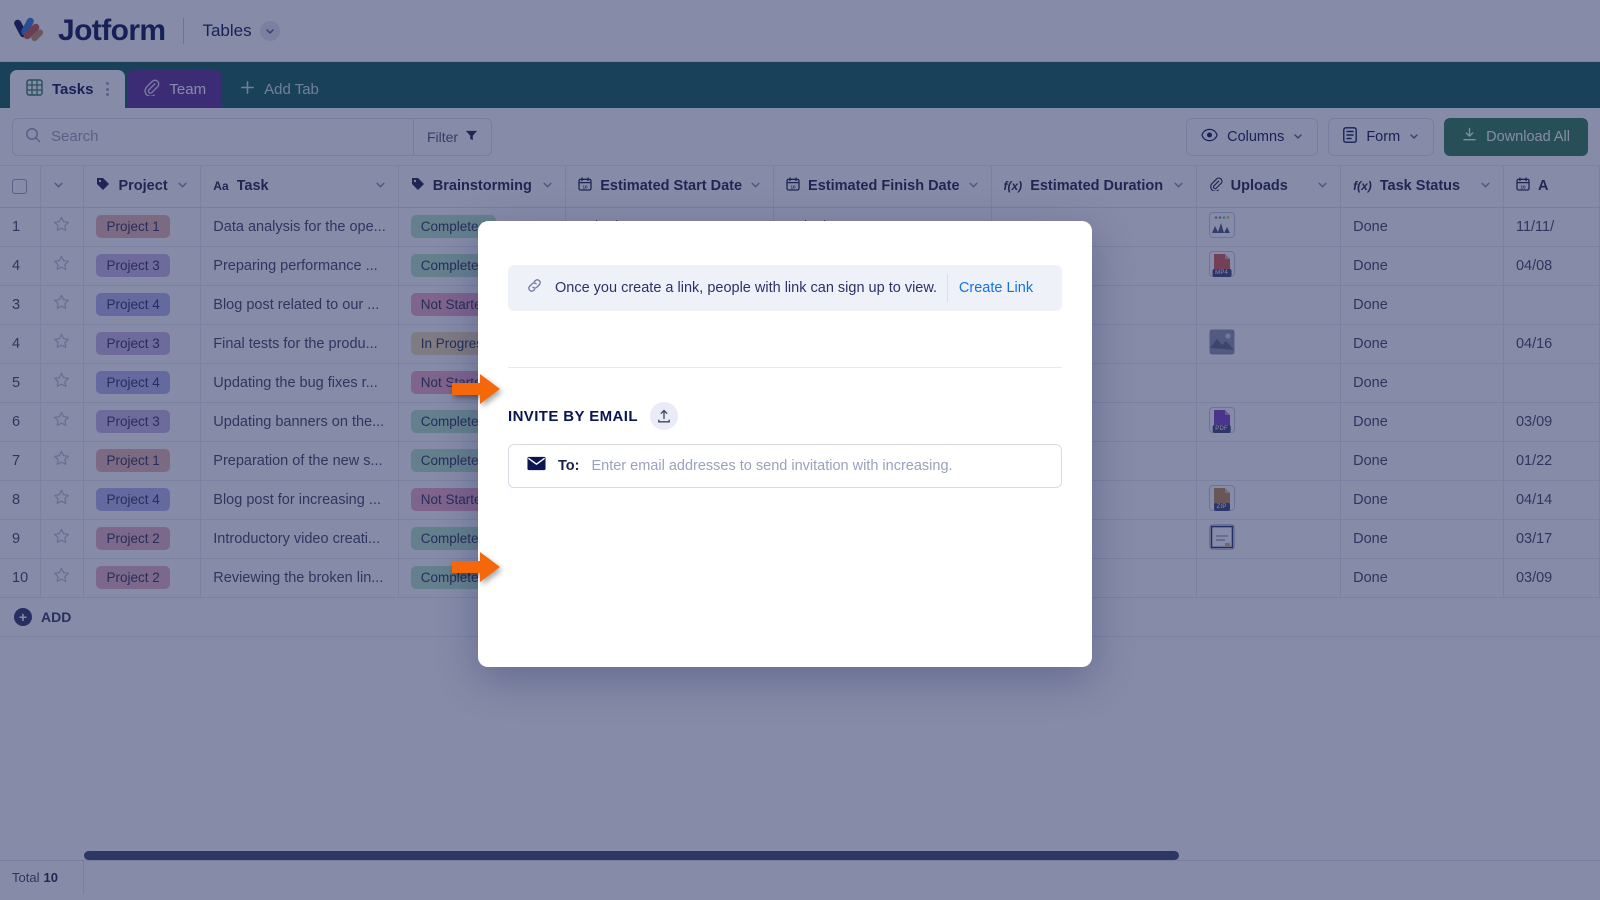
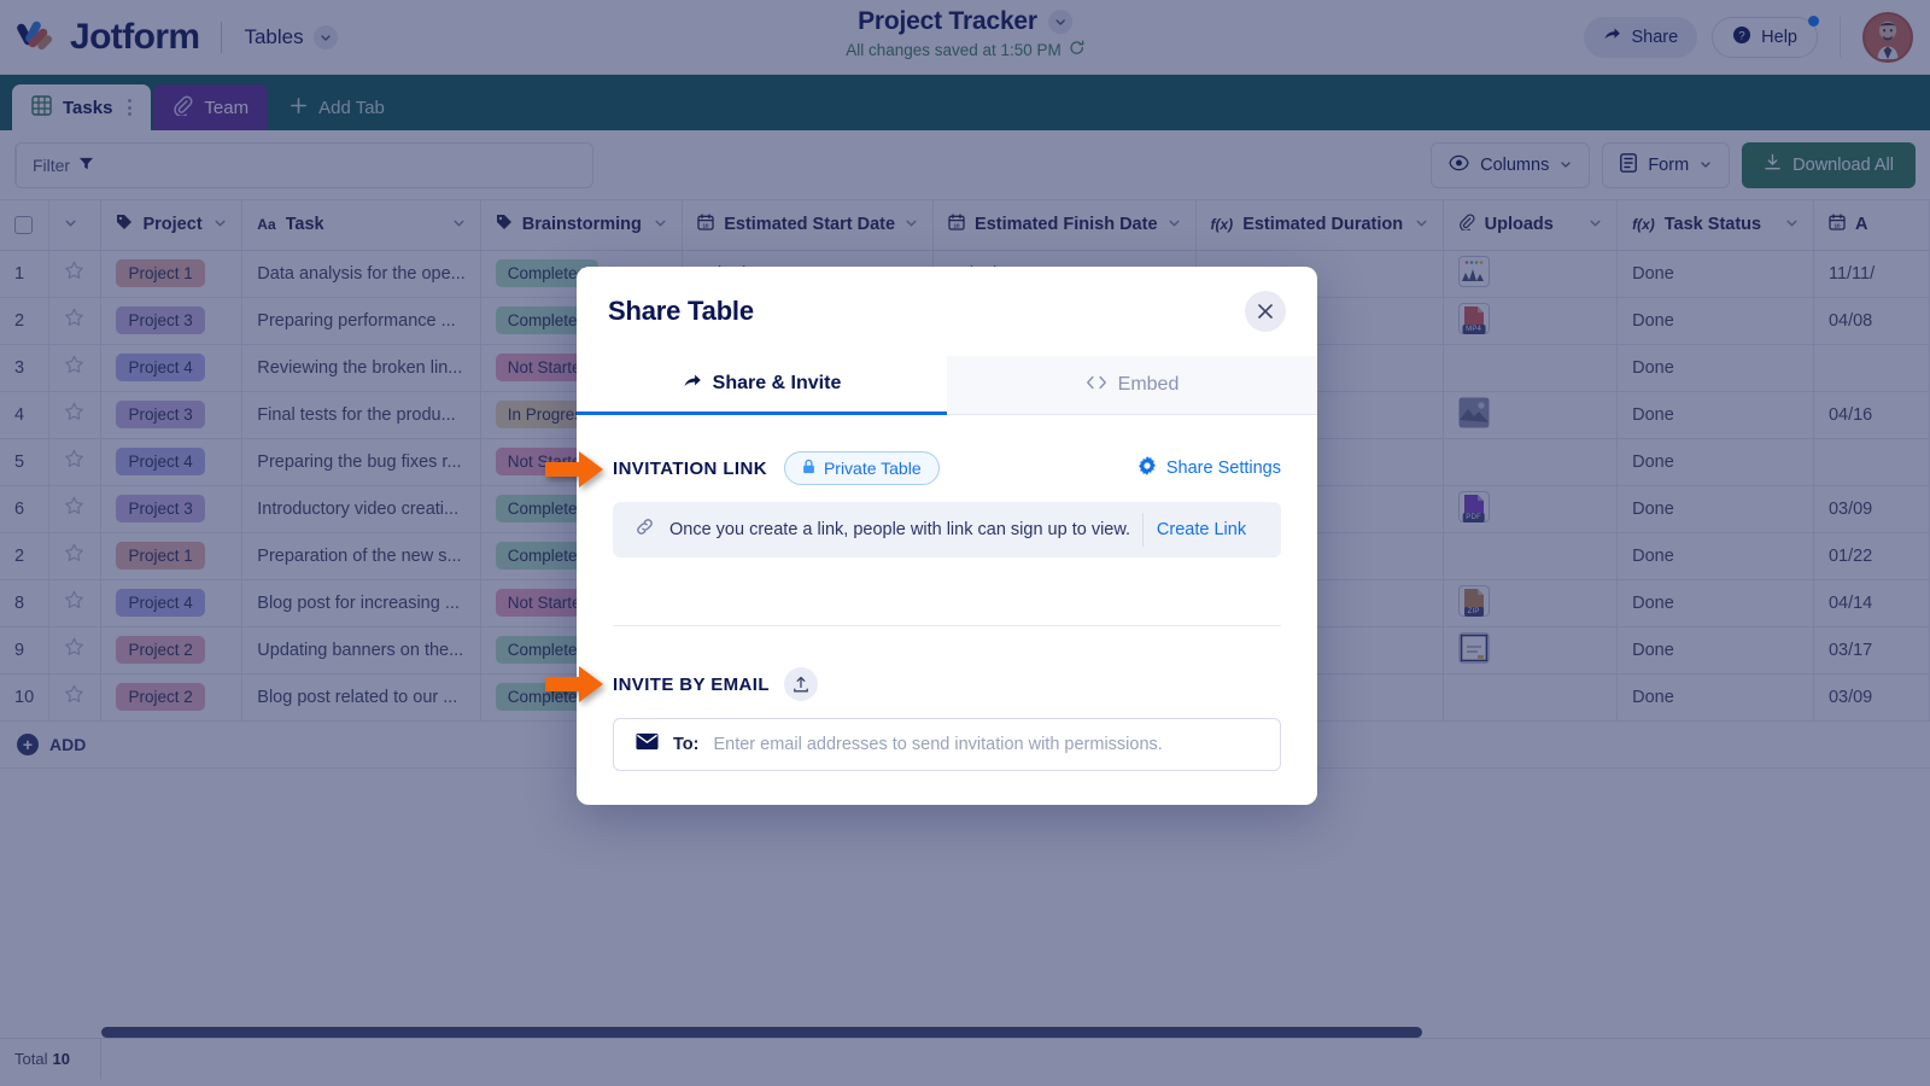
  Jotform
  Tables
+ Project Tracker
+ All changes saved at 1:50 PM
+ Share
+ ?
+ Help
  Tasks
  Team
  Add Tab
- Search
  Filter
  Columns
  Form
  Download All
  		Project	Aa Task	Brainstorming	Estimated Start Date	Estimated Finish Date	f(x) Estimated Duration	Uploads	f(x) Task Status	A
- 4		Project 3	Preparing performance ...	Complete					Done	04/08
+ 2		Project 3	Preparing performance ...	Complete					Done	04/08
- 3		Project 4	Blog post related to our ...	Not Start					Done
+ 3		Project 4	Reviewing the broken lin...	Not Start					Done
  4		Project 3	Final tests for the produ...	In Progre					Done	04/16
- 5		Project 4	Updating the bug fixes r...	Not Start					Done
+ 5		Project 4	Preparing the bug fixes r...	Not Start					Done
- 6		Project 3	Updating banners on the...	Complete					Done	03/09
+ 6		Project 3	Introductory video creati...	Complete					Done	03/09
- 7		Project 1	Preparation of the new s...	Complete					Done	01/22
+ 2		Project 1	Preparation of the new s...	Complete					Done	01/22
  8		Project 4	Blog post for increasing ...	Not Start					Done	04/14
- 9		Project 2	Introductory video creati...	Complete					Done	03/17
+ 9		Project 2	Updating banners on the...	Complete					Done	03/17
- 10		Project 2	Reviewing the broken lin...	Complete					Done	03/09
+ 10		Project 2	Blog post related to our ...	Complete					Done	03/09
  +
  ADD
  Total
  10
+ Share Table
+ Share & Invite
+ Embed
+ INVITATION LINK
+ Private Table
+ Share Settings
  Once you create a link, people with link can sign up to view.
  Create Link
  INVITE BY EMAIL
  To:
- Enter email addresses to send invitation with increasing.
+ Enter email addresses to send invitation with permissions.
